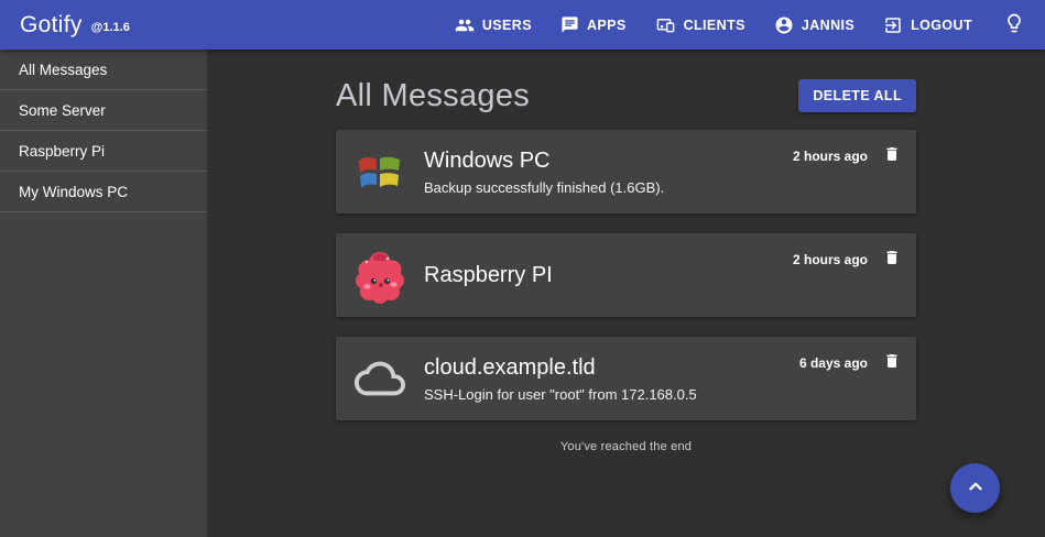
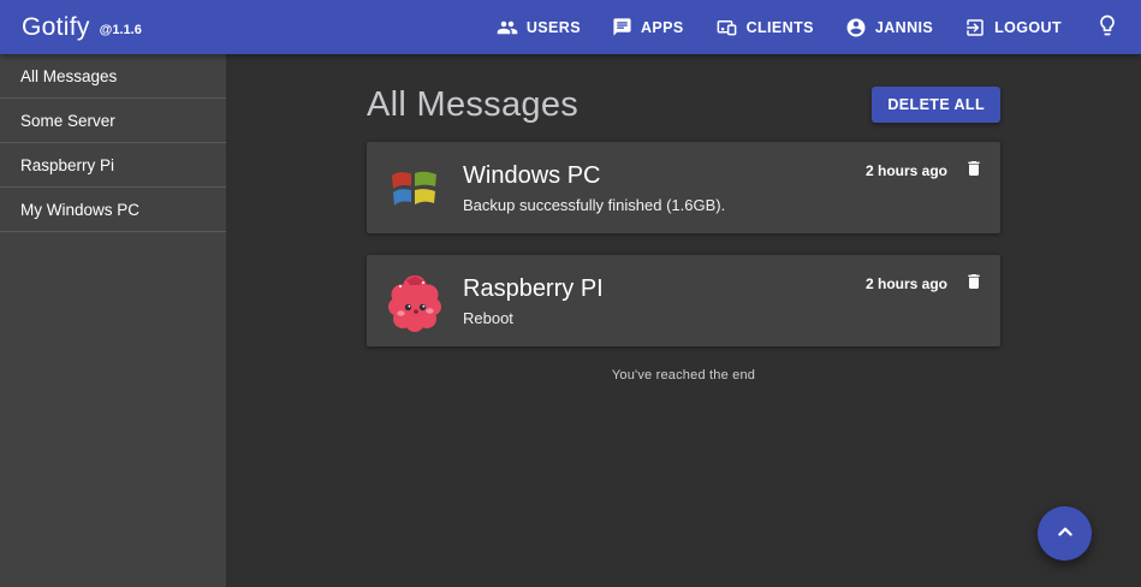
  Gotify
  @1.1.6
  USERS
  APPS
  CLIENTS
  JANNIS
  LOGOUT
  All Messages
  Some Server
  Raspberry Pi
  My Windows PC
  All Messages
  DELETE ALL
  Windows PC
  Backup successfully finished (1.6GB).
  2 hours ago
  Raspberry PI
+ Reboot
  2 hours ago
- cloud.example.tld
- SSH-Login for user "root" from 172.168.0.5
- 6 days ago
  You've reached the end
